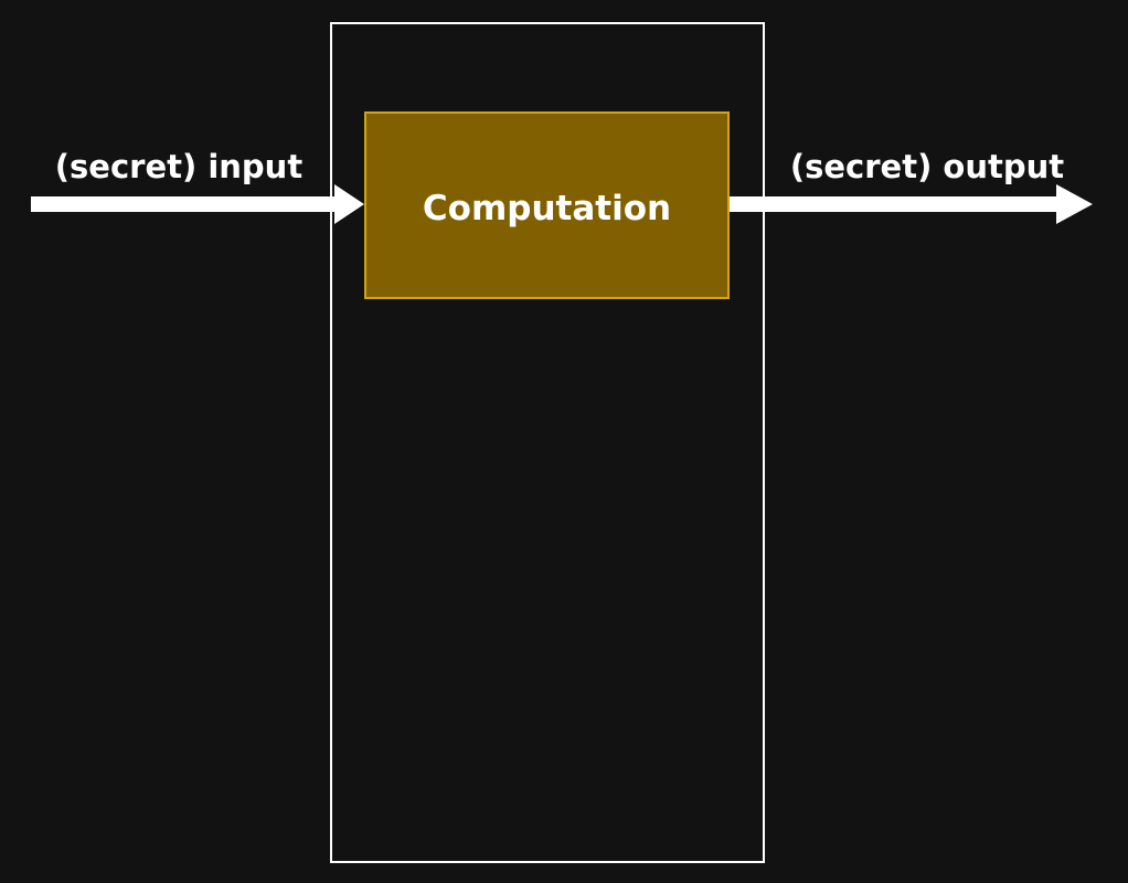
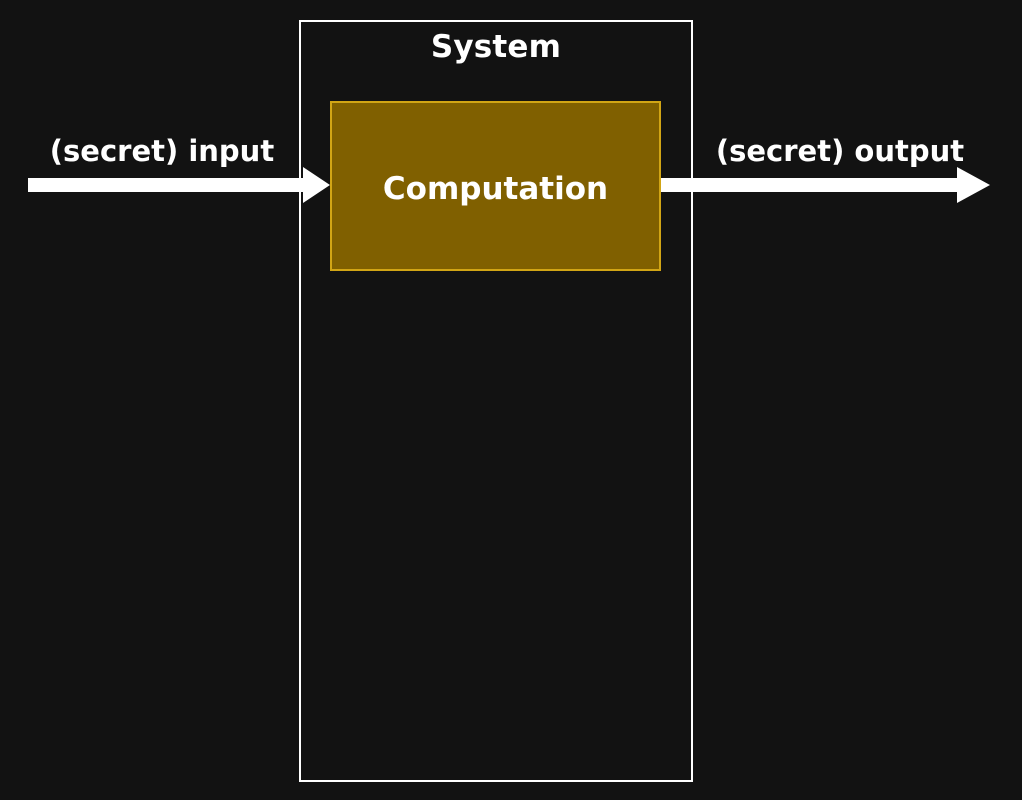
+ System
  Computation
  (secret) input
  (secret) output
